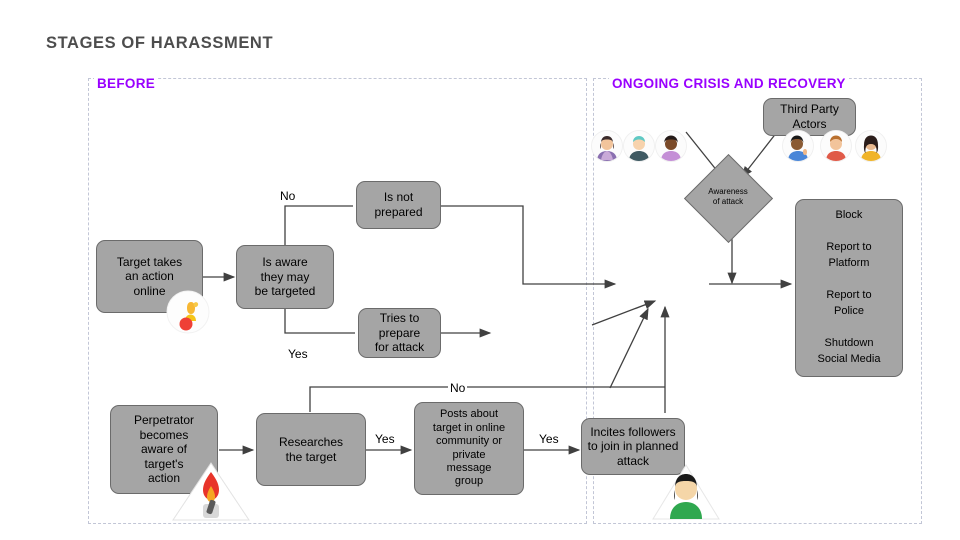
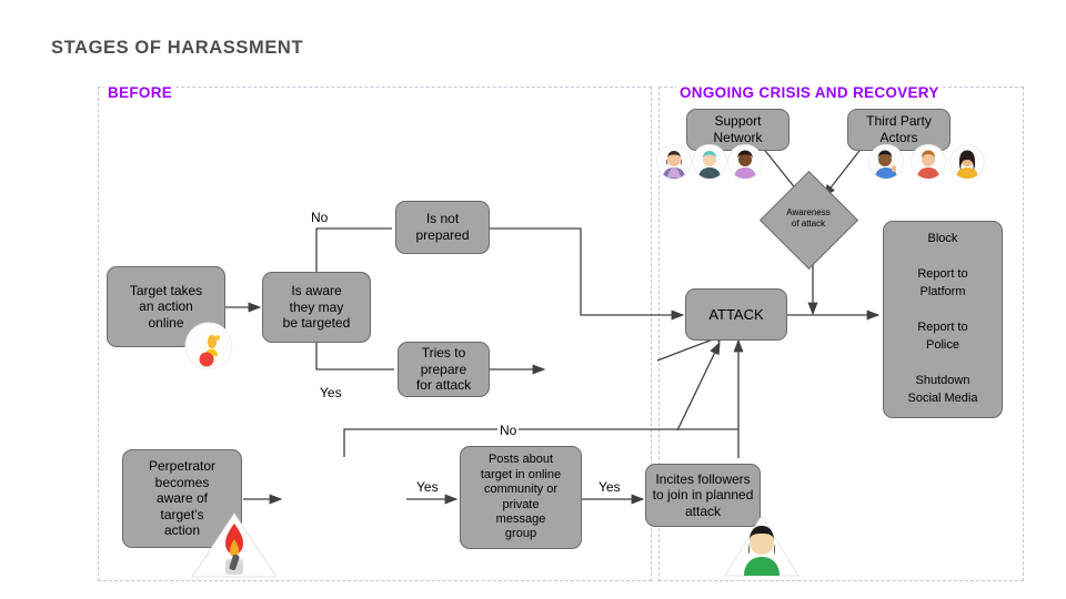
  STAGES OF HARASSMENT
  BEFORE
  ONGOING CRISIS AND RECOVERY
  Target takes
  an action
  online
  Is aware
  they may
  be targeted
  Is not
  prepared
  Tries to
  prepare
  for attack
  Perpetrator
  becomes
  aware of
  target's
  action
- Researches
- the target
  Posts about
  target in online
  community or
  private
  message
  group
  Incites followers
  to join in planned
  attack
+ ATTACK
+ Support
+ Network
  Third Party
  Actors
  Awareness
  of attack
  Block
  Report to
  Platform
  Report to
  Police
  Shutdown
  Social Media
  No
  Yes
  Yes
  Yes
  No
